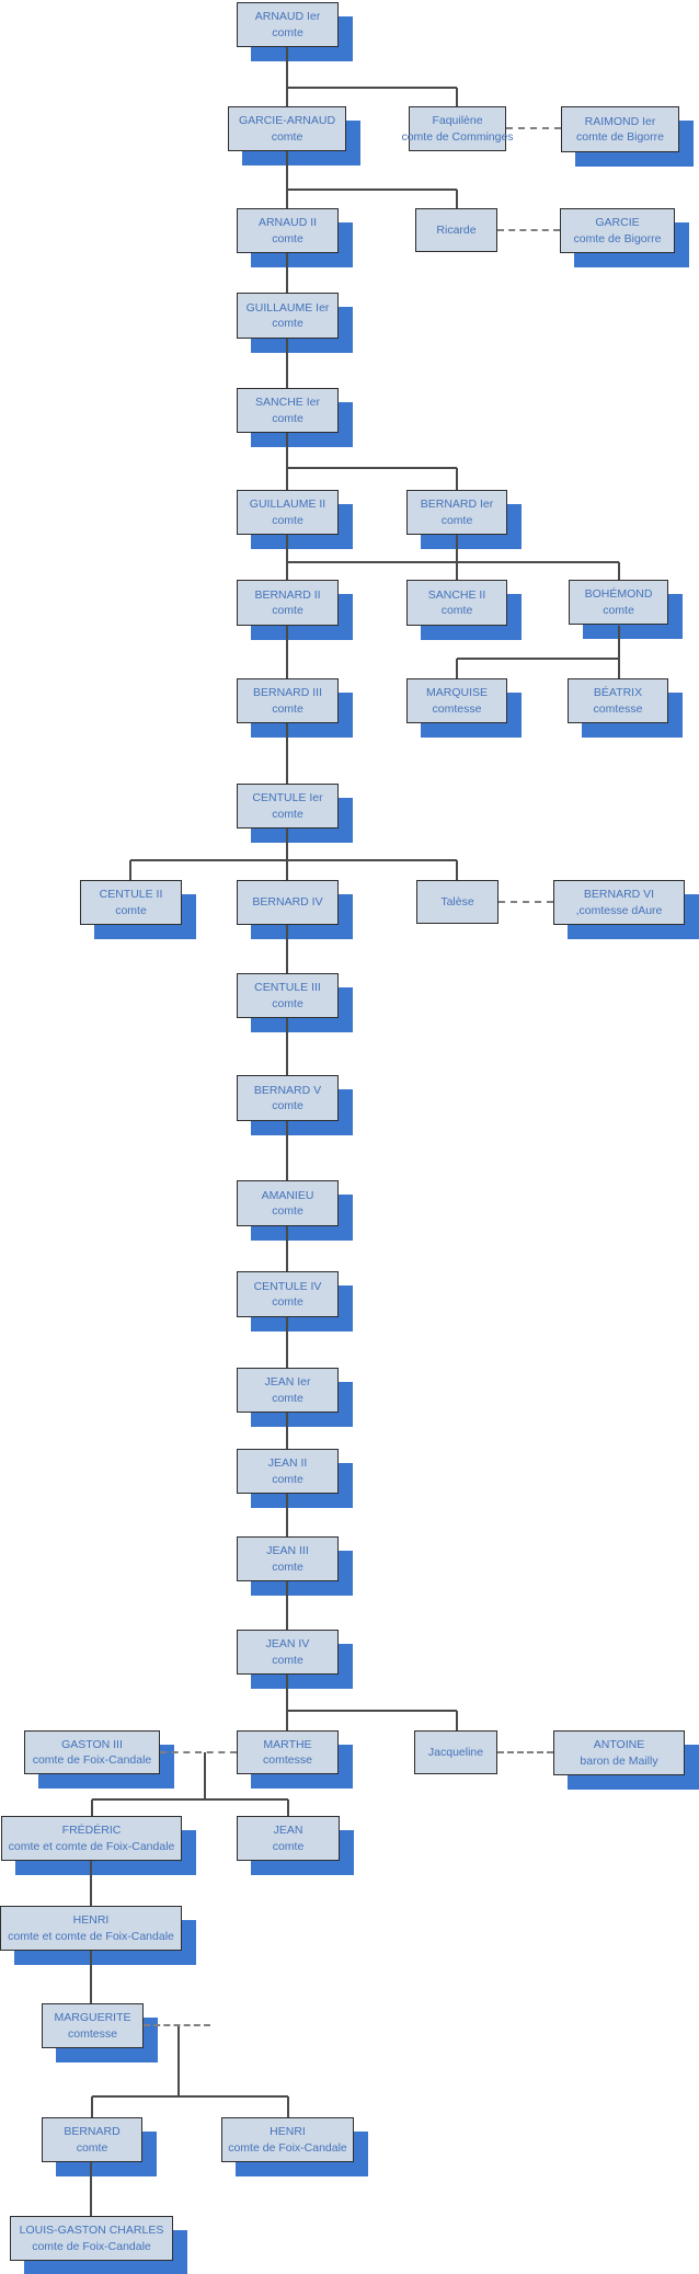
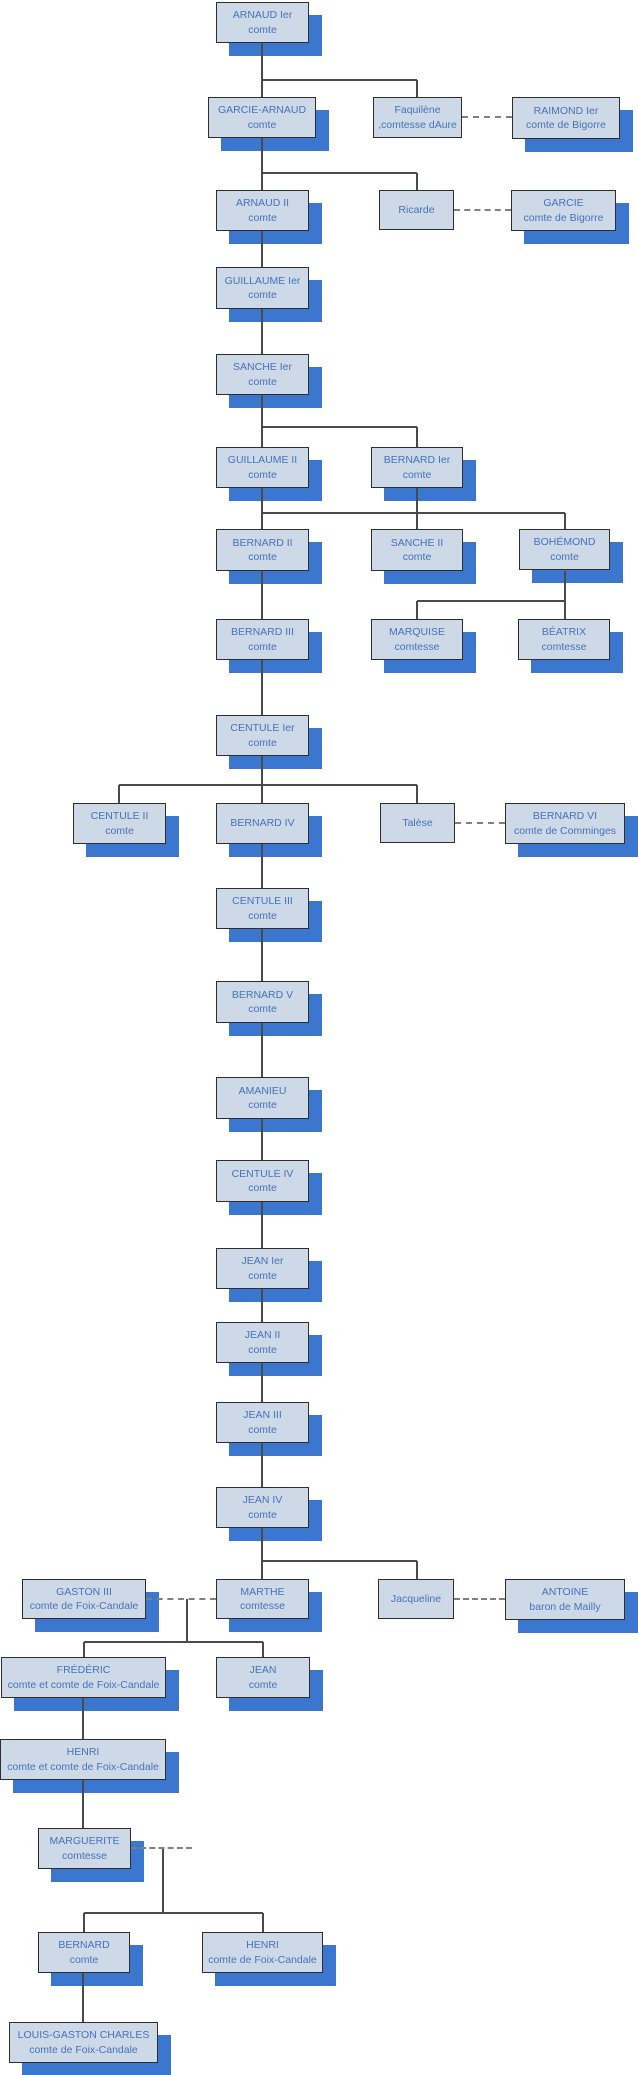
  ARNAUD Ier
  comte
  GARCIE-ARNAUD
  comte
  Faquilène
- comte de Comminges
+ ,comtesse dAure
  RAIMOND Ier
  comte de Bigorre
  ARNAUD II
  comte
  Ricarde
  GARCIE
  comte de Bigorre
  GUILLAUME Ier
  comte
  SANCHE Ier
  comte
  GUILLAUME II
  comte
  BERNARD Ier
  comte
  BERNARD II
  comte
  SANCHE II
  comte
  BOHÉMOND
  comte
  BERNARD III
  comte
  MARQUISE
  comtesse
  BÉATRIX
  comtesse
  CENTULE Ier
  comte
  CENTULE II
  comte
  BERNARD IV
  Talèse
  BERNARD VI
- ,comtesse dAure
+ comte de Comminges
  CENTULE III
  comte
  BERNARD V
  comte
  AMANIEU
  comte
  CENTULE IV
  comte
  JEAN Ier
  comte
  JEAN II
  comte
  JEAN III
  comte
  JEAN IV
  comte
  GASTON III
  comte de Foix-Candale
  MARTHE
  comtesse
  Jacqueline
  ANTOINE
  baron de Mailly
  FRÉDÉRIC
  comte et comte de Foix-Candale
  JEAN
  comte
  HENRI
  comte et comte de Foix-Candale
  MARGUERITE
  comtesse
  BERNARD
  comte
  HENRI
  comte de Foix-Candale
  LOUIS-GASTON CHARLES
  comte de Foix-Candale
